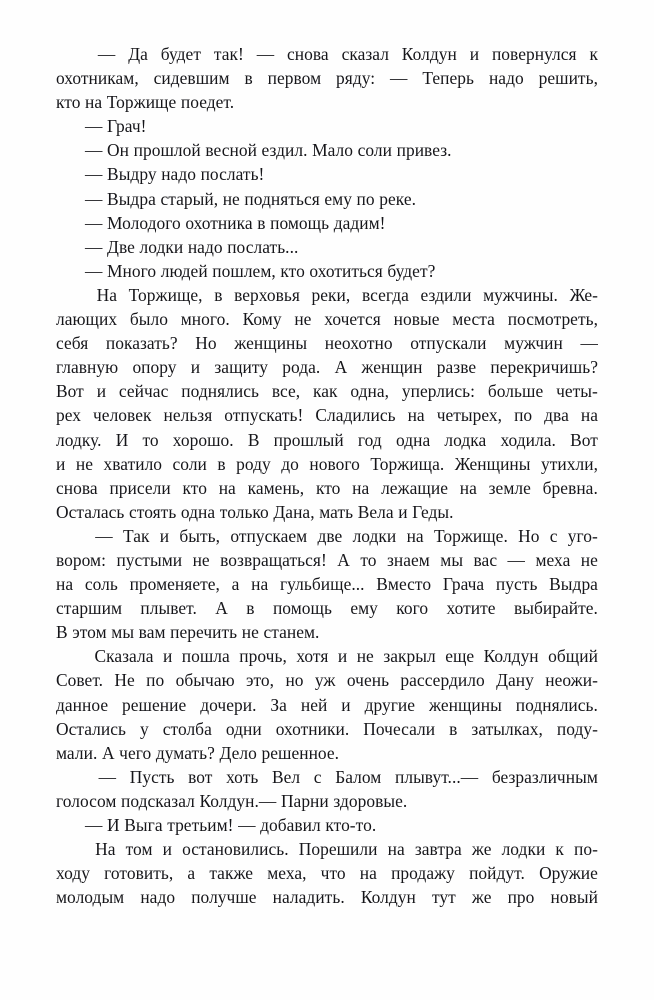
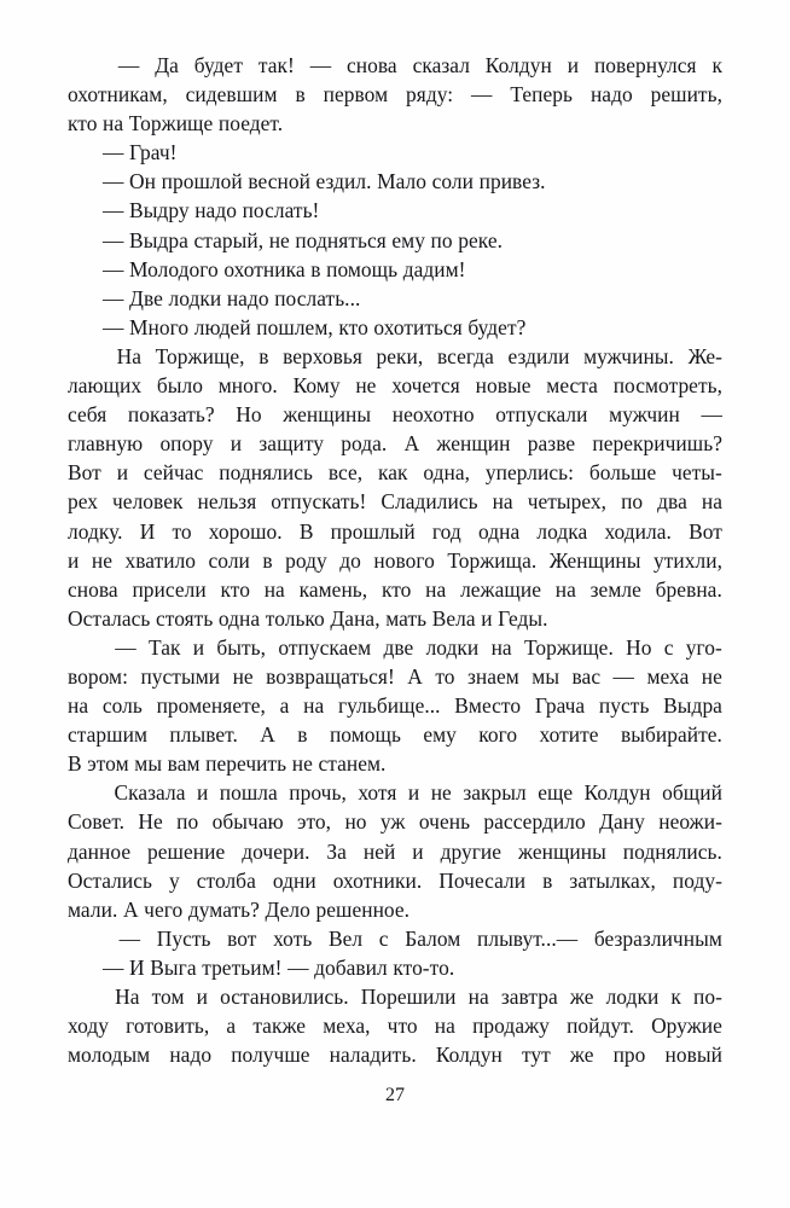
  —
  Да
  будет
  так!
  —
  снова
  сказал
  Колдун
  и
  повернулся
  к
  охотникам,
  сидевшим
  в
  первом
  ряду:
  —
  Теперь
  надо
  решить,
  кто
  на
  Торжище
  поедет.
  —
  Грач!
  —
  Он
  прошлой
  весной
  ездил.
  Мало
  соли
  привез.
  —
  Выдру
  надо
  послать!
  —
  Выдра
  старый,
  не
  подняться
  ему
  по
  реке.
  —
  Молодого
  охотника
  в
  помощь
  дадим!
  —
  Две
  лодки
  надо
  послать...
  —
  Много
  людей
  пошлем,
  кто
  охотиться
  будет?
  На
  Торжище,
  в
  верховья
  реки,
  всегда
  ездили
  мужчины.
  Же-
  лающих
  было
  много.
  Кому
  не
  хочется
  новые
  места
  посмотреть,
  себя
  показать?
  Но
  женщины
  неохотно
  отпускали
  мужчин
  —
  главную
  опору
  и
  защиту
  рода.
  А
  женщин
  разве
  перекричишь?
  Вот
  и
  сейчас
  поднялись
  все,
  как
  одна,
  уперлись:
  больше
  четы-
  рех
  человек
  нельзя
  отпускать!
  Сладились
  на
  четырех,
  по
  два
  на
  лодку.
  И
  то
  хорошо.
  В
  прошлый
  год
  одна
  лодка
  ходила.
  Вот
  и
  не
  хватило
  соли
  в
  роду
  до
  нового
  Торжища.
  Женщины
  утихли,
  снова
  присели
  кто
  на
  камень,
  кто
  на
  лежащие
  на
  земле
  бревна.
  Осталась
  стоять
  одна
  только
  Дана,
  мать
  Вела
  и
  Геды.
  —
  Так
  и
  быть,
  отпускаем
  две
  лодки
  на
  Торжище.
  Но
  с
  уго-
  вором:
  пустыми
  не
  возвращаться!
  А
  то
  знаем
  мы
  вас
  —
  меха
  не
  на
  соль
  променяете,
  а
  на
  гульбище...
  Вместо
  Грача
  пусть
  Выдра
  старшим
  плывет.
  А
  в
  помощь
  ему
  кого
  хотите
  выбирайте.
  В
  этом
  мы
  вам
  перечить
  не
  станем.
  Сказала
  и
  пошла
  прочь,
  хотя
  и
  не
  закрыл
  еще
  Колдун
  общий
  Совет.
  Не
  по
  обычаю
  это,
  но
  уж
  очень
  рассердило
  Дану
  неожи-
  данное
  решение
  дочери.
  За
  ней
  и
  другие
  женщины
  поднялись.
  Остались
  у
  столба
  одни
  охотники.
  Почесали
  в
  затылках,
  поду-
  мали.
  А
  чего
  думать?
  Дело
  решенное.
  —
  Пусть
  вот
  хоть
  Вел
  с
  Балом
  плывут...—
  безразличным
- голосом
- подсказал
- Колдун.—
- Парни
- здоровые.
  —
  И
  Выга
  третьим!
  —
  добавил
  кто-то.
  На
  том
  и
  остановились.
  Порешили
  на
  завтра
  же
  лодки
  к
  по-
  ходу
  готовить,
  а
  также
  меха,
  что
  на
  продажу
  пойдут.
  Оружие
  молодым
  надо
  получше
  наладить.
  Колдун
  тут
  же
  про
  новый
+ 27
